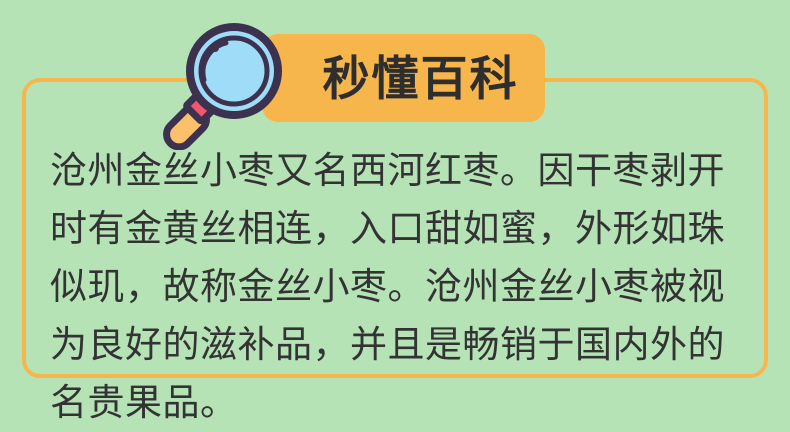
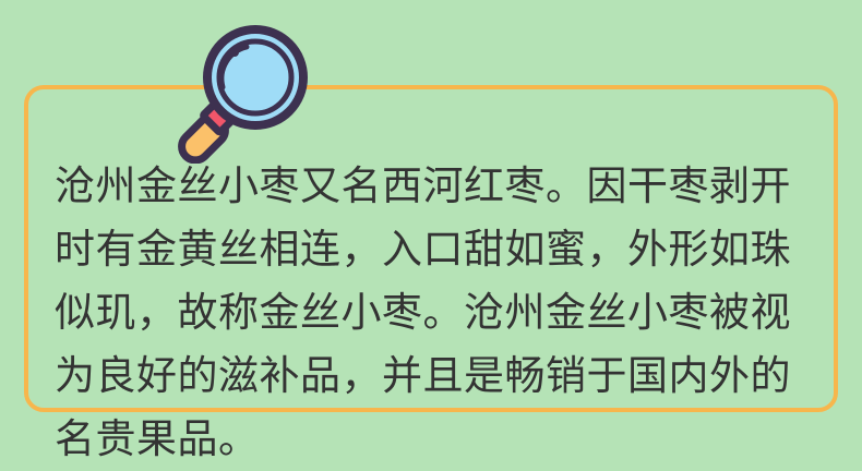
- 秒懂百科
  沧州金丝小枣又名西河红枣。因干枣剥开时有金黄丝相连，入口甜如蜜，外形如珠似玑，故称金丝小枣。沧州金丝小枣被视为良好的滋补品，并且是畅销于国内外的名贵果品。
